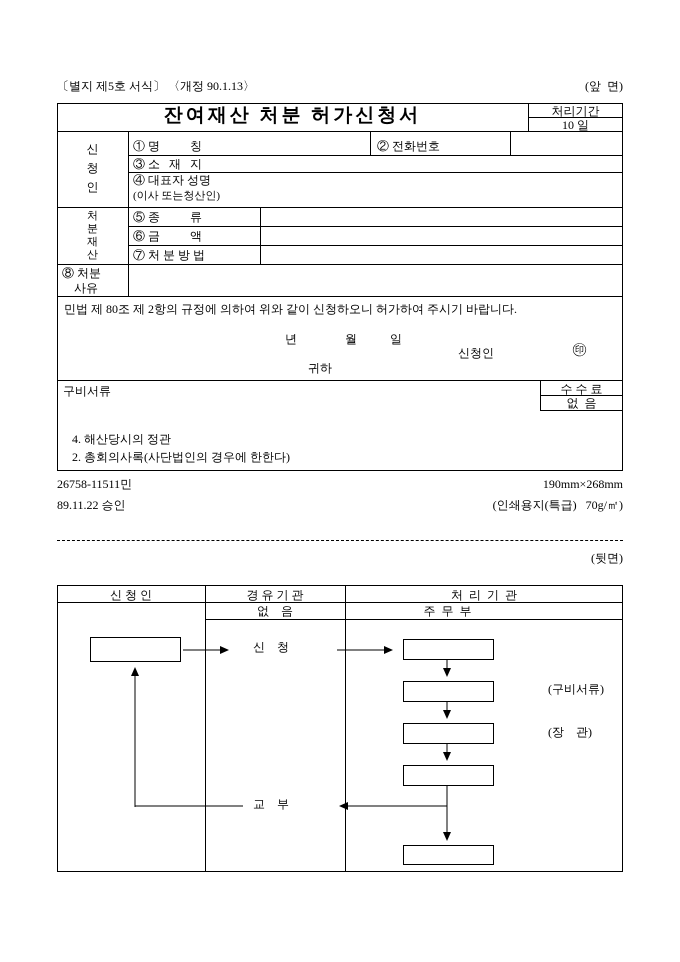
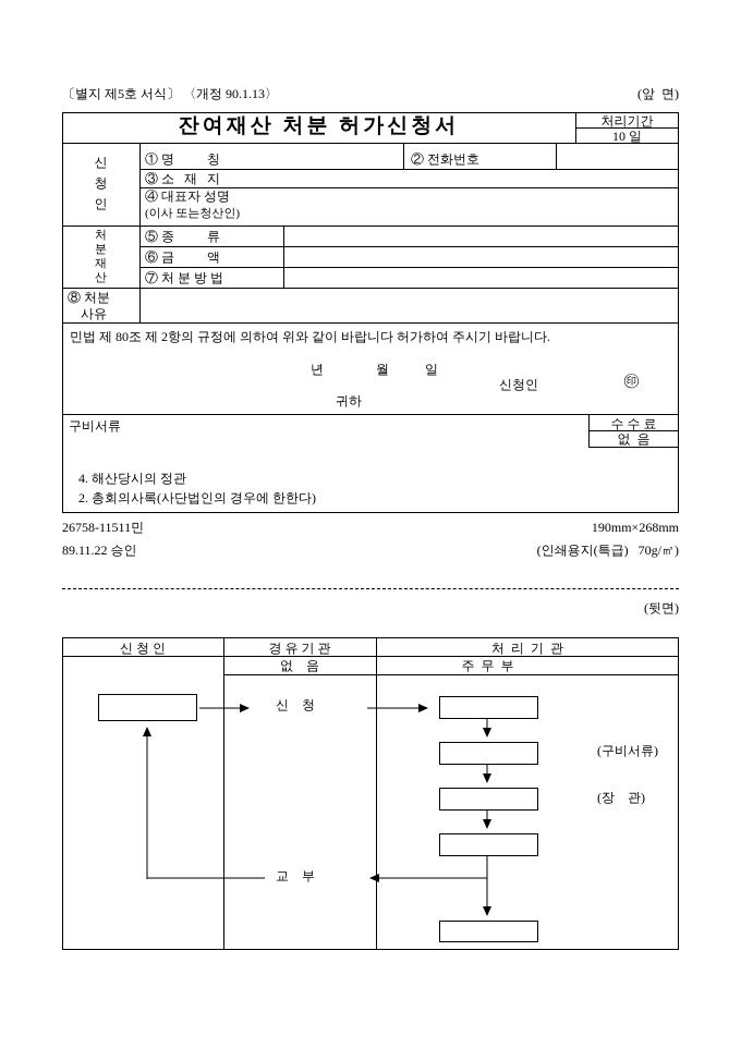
  〔별지 제5호 서식〕 〈개정 90.1.13〉
  (앞 면)
  잔여재산 처분 허가신청서
  처리기간
  10 일
  신
  청
  인
  ① 명 칭
  ② 전화번호
  ③ 소 재 지
  ④ 대표자 성명
  (이사 또는청산인)
  처
  분
  재
  산
  ⑤ 종 류
  ⑥ 금 액
  ⑦ 처 분 방 법
  ⑧ 처분
  사유
- 민법 제 80조 제 2항의 규정에 의하여 위와 같이 신청하오니 허가하여 주시기 바랍니다.
+ 민법 제 80조 제 2항의 규정에 의하여 위와 같이 바랍니다 허가하여 주시기 바랍니다.
  년
  월
  일
  신청인
  ㊞
  귀하
  구비서류
  수 수 료
  없 음
  4. 해산당시의 정관
  2. 총회의사록(사단법인의 경우에 한한다)
  26758-11511민
  190mm×268mm
  89.11.22 승인
  (인쇄용지(특급) 70g/㎡)
  (뒷면)
  신 청 인
  경 유 기 관
  처 리 기 관
  없 음
  주 무 부
  신 청
  교 부
  (구비서류)
  (장 관)
